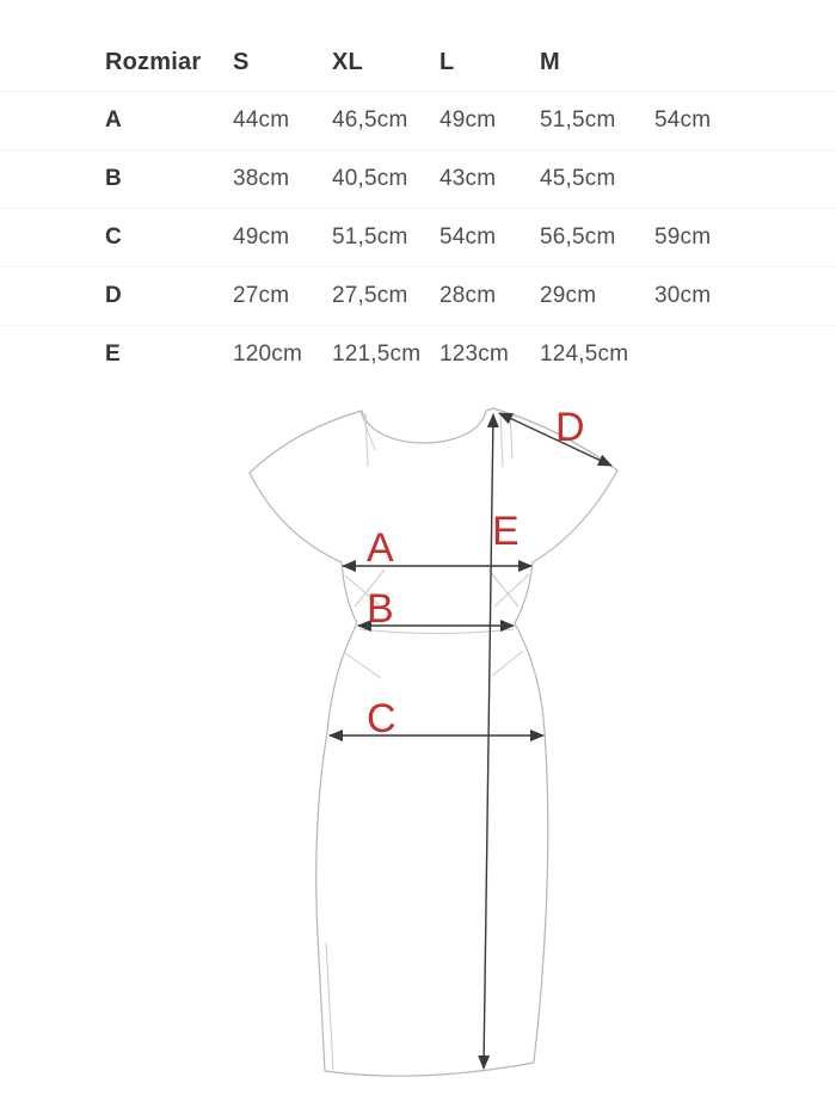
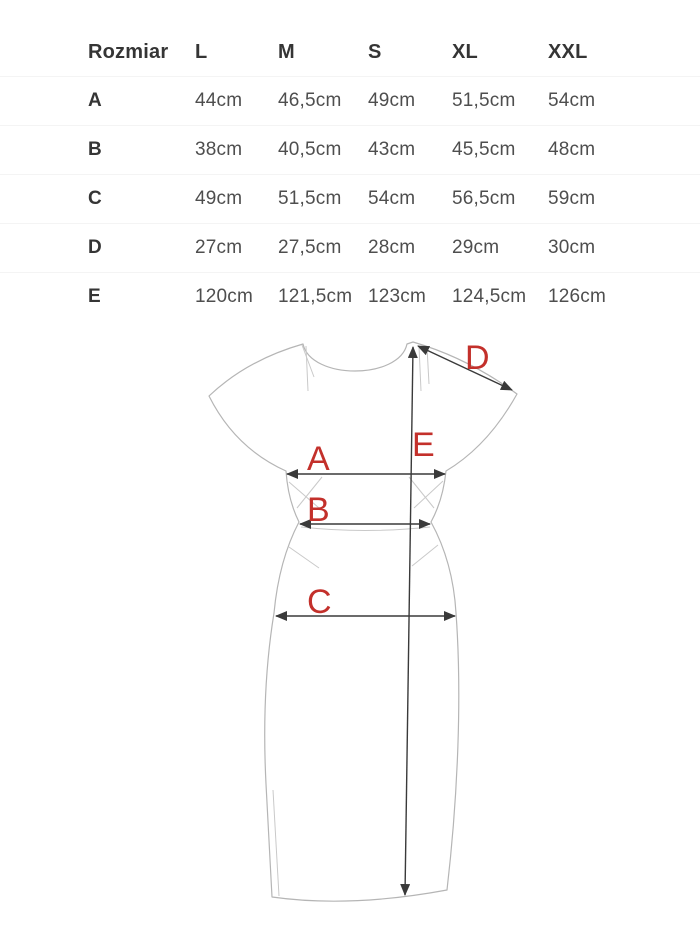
  Rozmiar
- S
+ L
- XL
+ M
- L
+ S
- M
+ XL
+ XXL
  A
  44cm
  46,5cm
  49cm
  51,5cm
  54cm
  B
  38cm
  40,5cm
  43cm
  45,5cm
+ 48cm
  C
  49cm
  51,5cm
  54cm
  56,5cm
  59cm
  D
  27cm
  27,5cm
  28cm
  29cm
  30cm
  E
  120cm
  121,5cm
  123cm
  124,5cm
+ 126cm
  A
  B
  C
  D
  E
